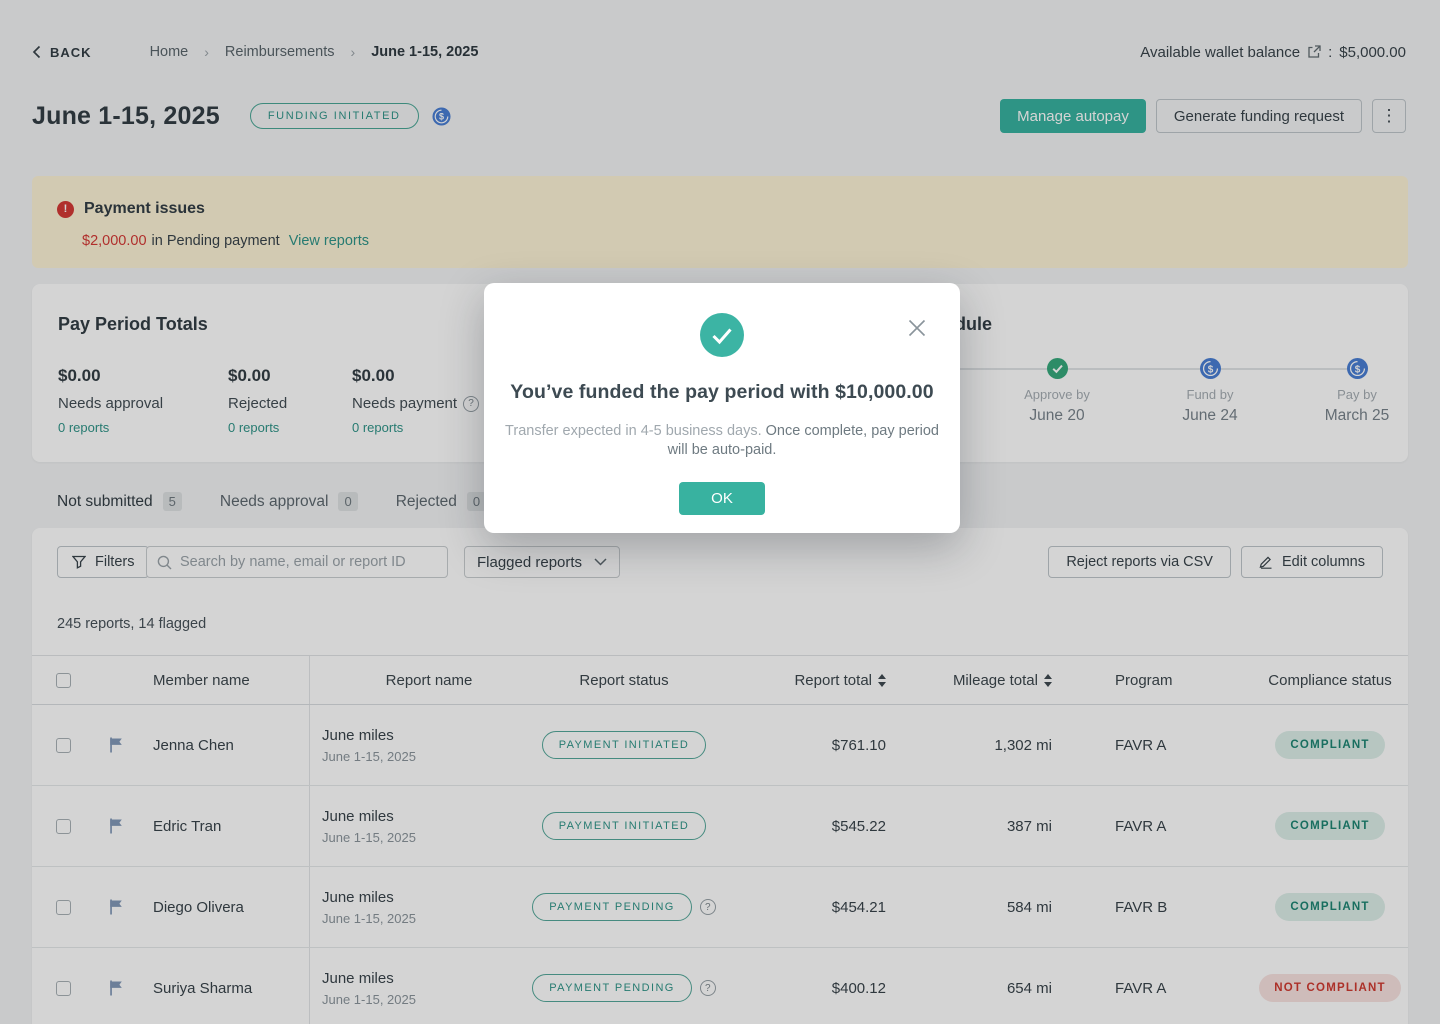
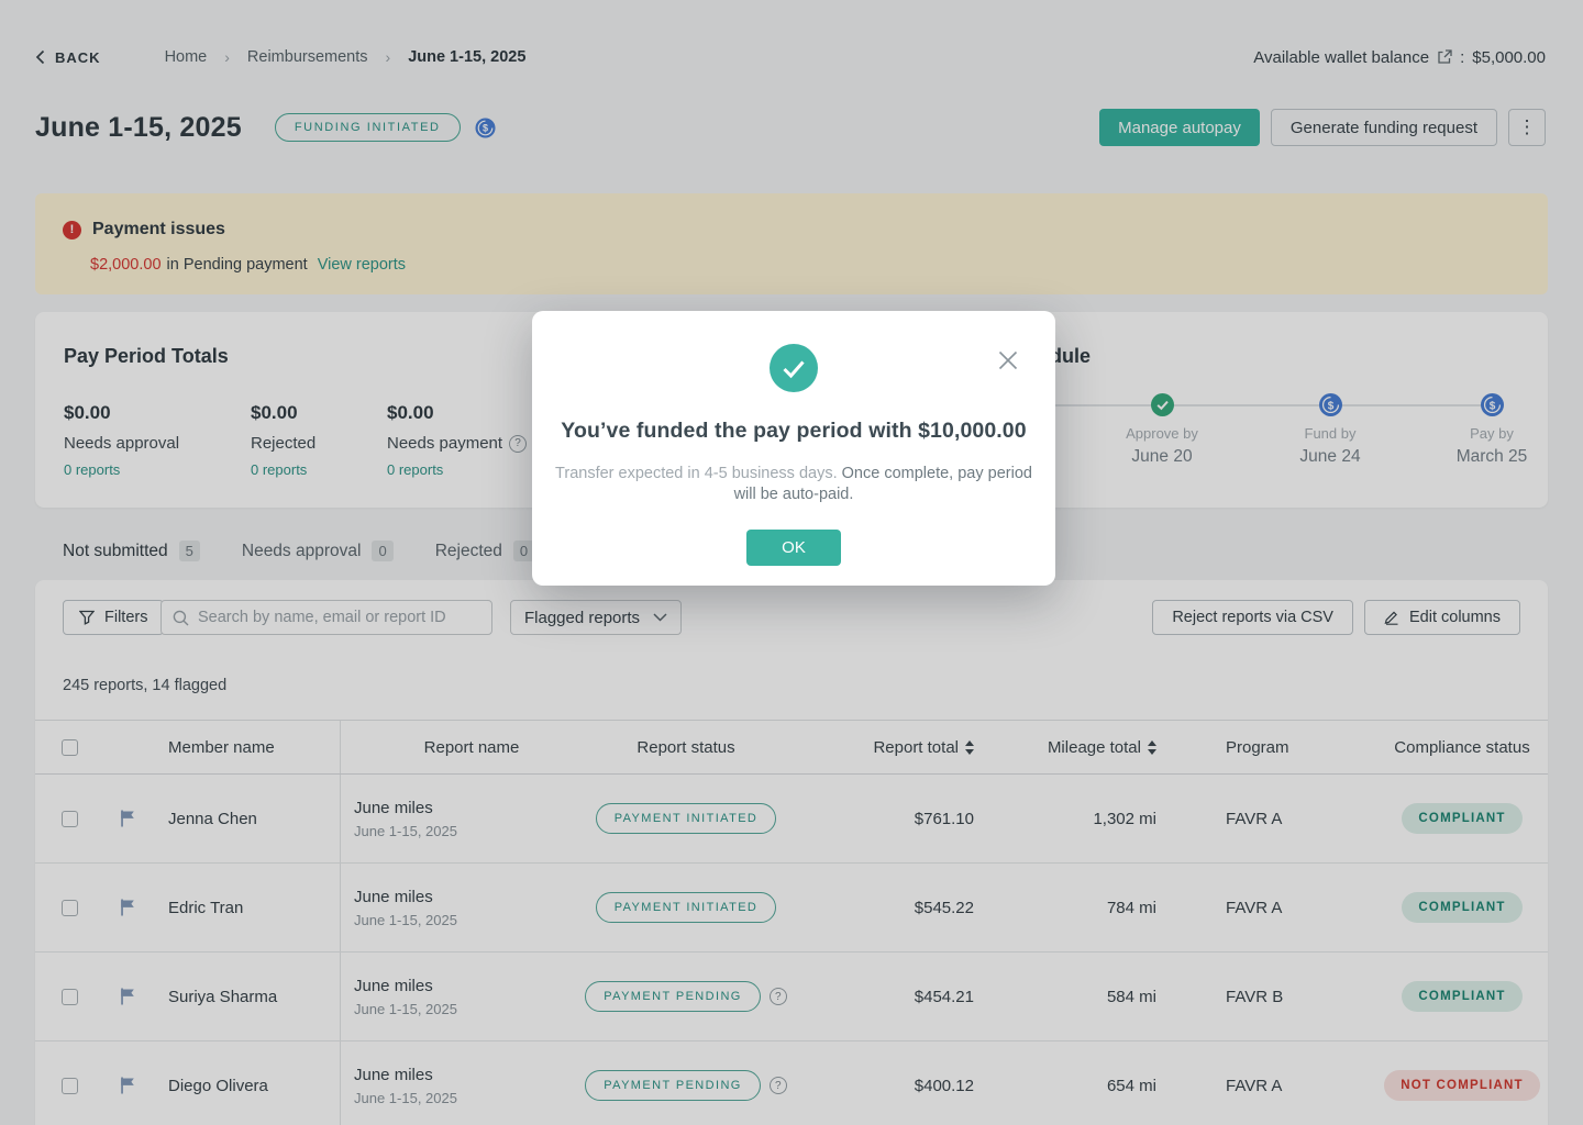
  BACK
  Home
  ›
  Reimbursements
  ›
  June 1-15, 2025
  Available wallet balance
  :
  $5,000.00
  June 1-15, 2025
  FUNDING INITIATED
  $
  Manage autopay
  Generate funding request
  ⋮
  !
  Payment issues
  $2,000.00
  in Pending payment
  View reports
  Pay Period Totals
  $0.00
  Needs approval
  0 reports
  $0.00
  Rejected
  0 reports
  $0.00
  Needs payment
  ?
  0 reports
  Approve by
  June 20
  $
  Fund by
  June 24
  $
  Pay by
  March 25
  Not submitted
  5
  Needs approval
  0
  Rejected
  0
  Filters
  Search by name, email or report ID
  Flagged reports
  Reject reports via CSV
  Edit columns
  245 reports, 14 flagged
  Member name
  Report name
  Report status
  Report total
  Mileage total
  Program
  Compliance status
  Jenna Chen
  June miles
  June 1-15, 2025
  PAYMENT INITIATED
  $761.10
  1,302 mi
  FAVR A
  COMPLIANT
  Edric Tran
  June miles
  June 1-15, 2025
  PAYMENT INITIATED
  $545.22
- 387 mi
+ 784 mi
  FAVR A
  COMPLIANT
- Diego Olivera
+ Suriya Sharma
  June miles
  June 1-15, 2025
  PAYMENT PENDING
  ?
  $454.21
  584 mi
  FAVR B
  COMPLIANT
- Suriya Sharma
+ Diego Olivera
  June miles
  June 1-15, 2025
  PAYMENT PENDING
  ?
  $400.12
  654 mi
  FAVR A
  NOT COMPLIANT
  You’ve funded the pay period with $10,000.00
  Transfer expected in 4-5 business days. Once complete, pay period will be auto-paid.
  OK
